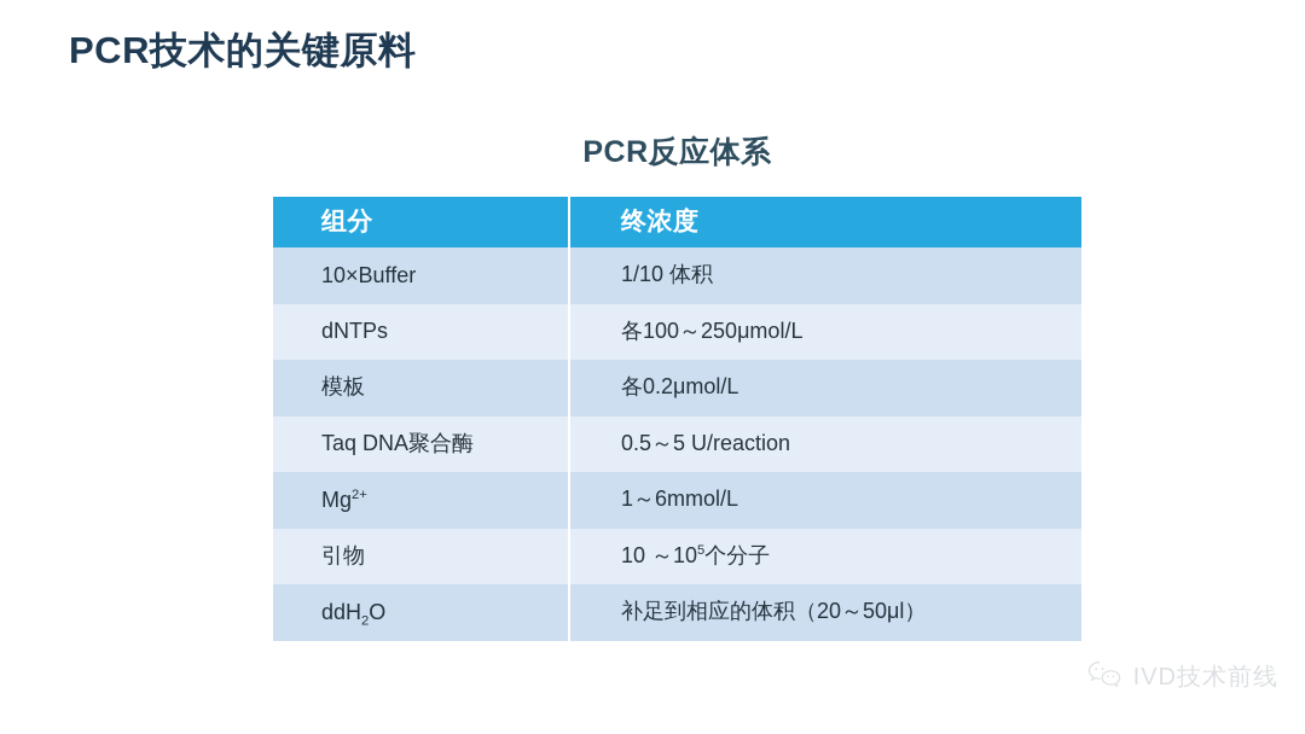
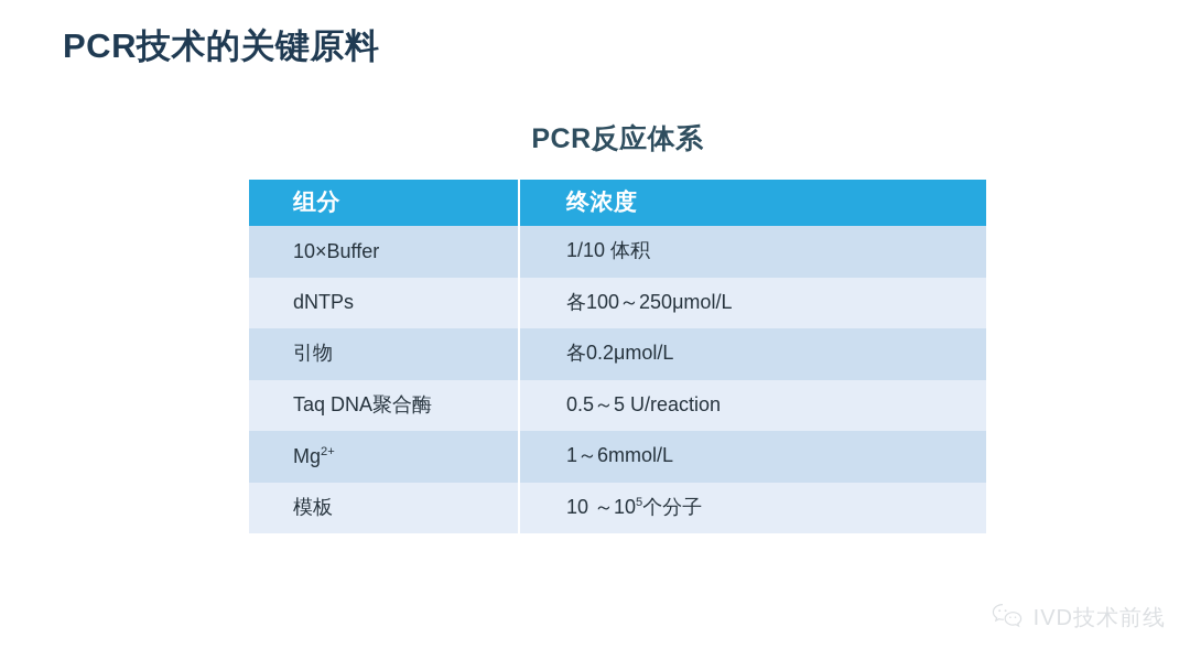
  PCR技术的关键原料
  PCR反应体系
  组分	终浓度
  10×Buffer	1/10 体积
  dNTPs	各100～250μmol/L
- 模板	各0.2μmol/L
+ 引物	各0.2μmol/L
  Taq DNA聚合酶	0.5～5 U/reaction
  Mg2+	1～6mmol/L
- 引物	10 ～105个分子
+ 模板	10 ～105个分子
- ddH2O	补足到相应的体积（20～50μl）
  IVD技术前线
